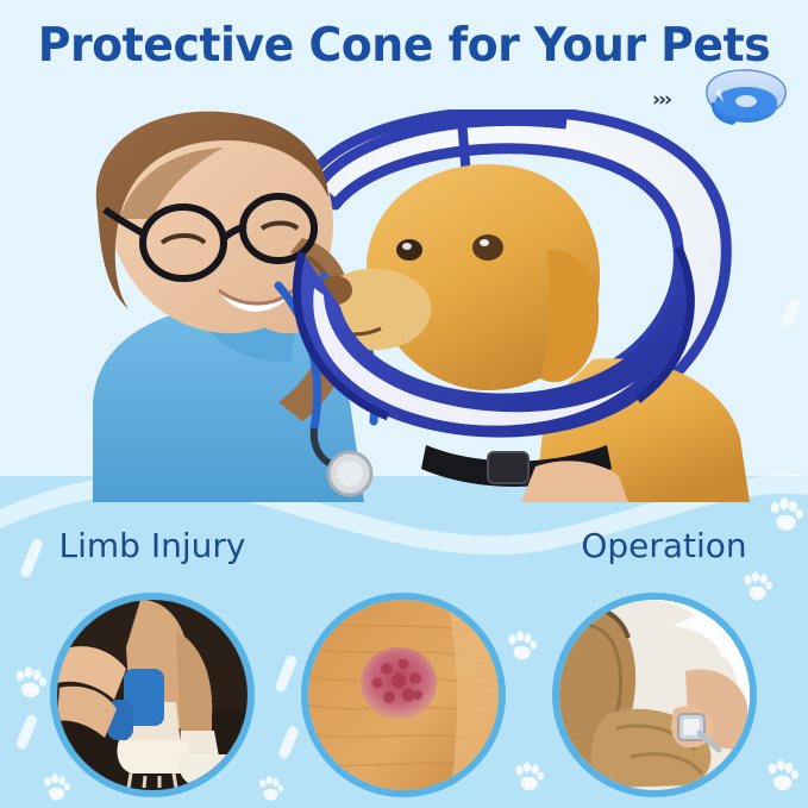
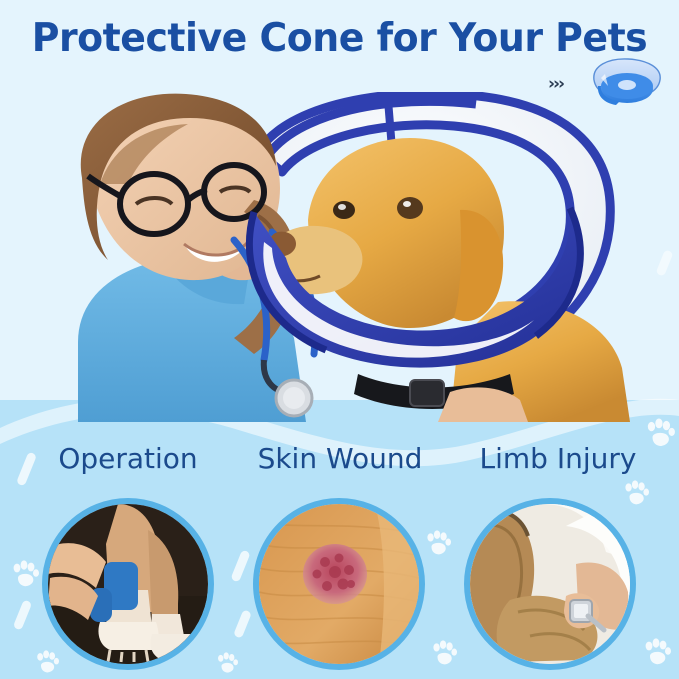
  Protective Cone for Your Pets
  ›››
- Limb Injury
+ Operation
+ Skin Wound
- Operation
+ Limb Injury
